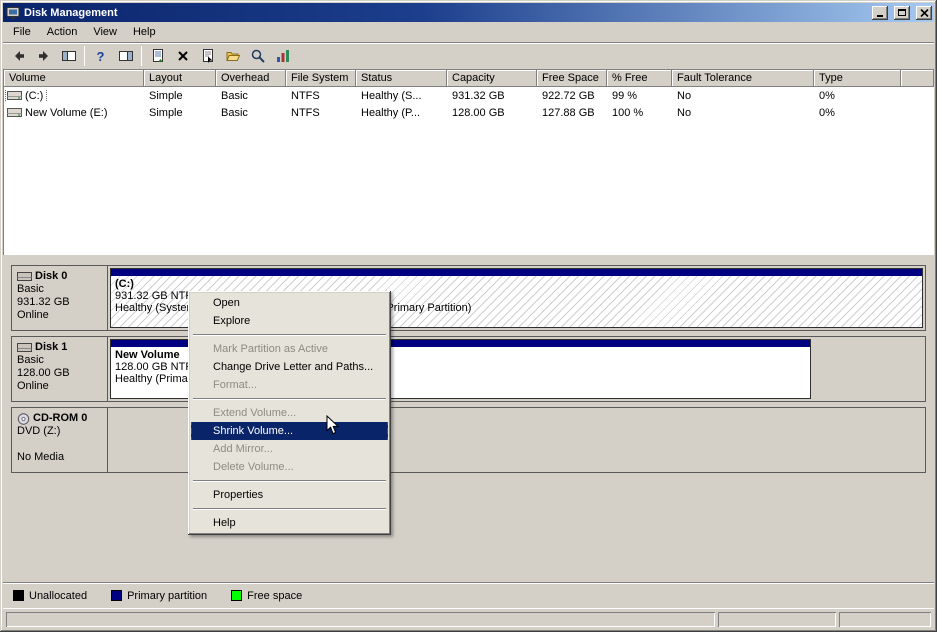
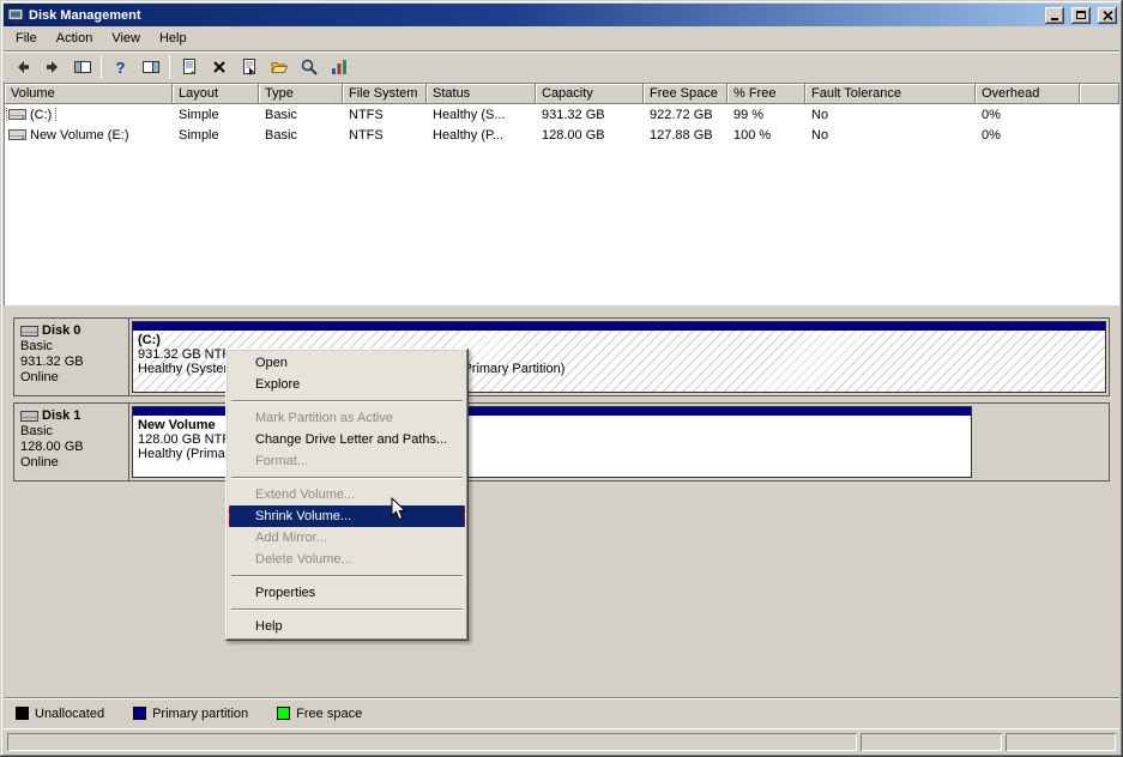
  Disk Management
  File
  Action
  View
  Help
  ?
  Volume
  Layout
- Overhead
+ Type
  File System
  Status
  Capacity
  Free Space
  % Free
  Fault Tolerance
- Type
+ Overhead
  (C:)
  Simple
  Basic
  NTFS
  Healthy (S...
  931.32 GB
  922.72 GB
  99 %
  No
  0%
  New Volume (E:)
  Simple
  Basic
  NTFS
  Healthy (P...
  128.00 GB
  127.88 GB
  100 %
  No
  0%
  Disk 0
  Basic
  931.32 GB
  Online
  (C:)
  931.32 GB NT
  Disk 1
  Basic
  128.00 GB
  Online
  New Volume
  128.00 GB NT
- CD-ROM 0
- DVD (Z:)
- No Media
  Unallocated
  Primary partition
  Free space
  Open
  Explore
  Mark Partition as Active
  Change Drive Letter and Paths...
  Format...
  Extend Volume...
  Shrink Volume...
  Add Mirror...
  Delete Volume...
  Properties
  Help
